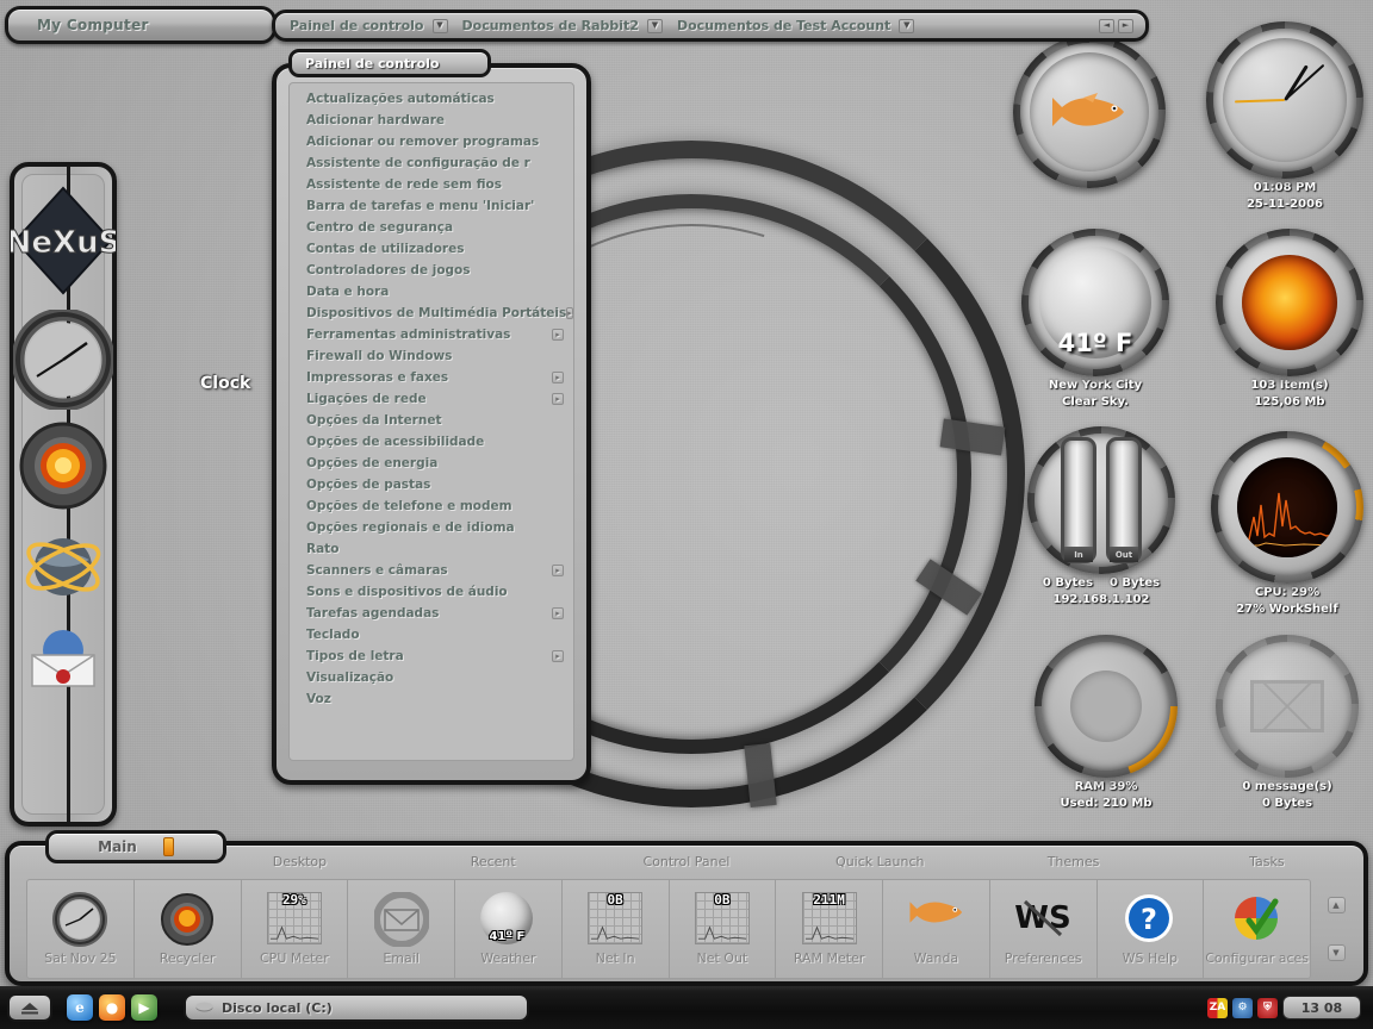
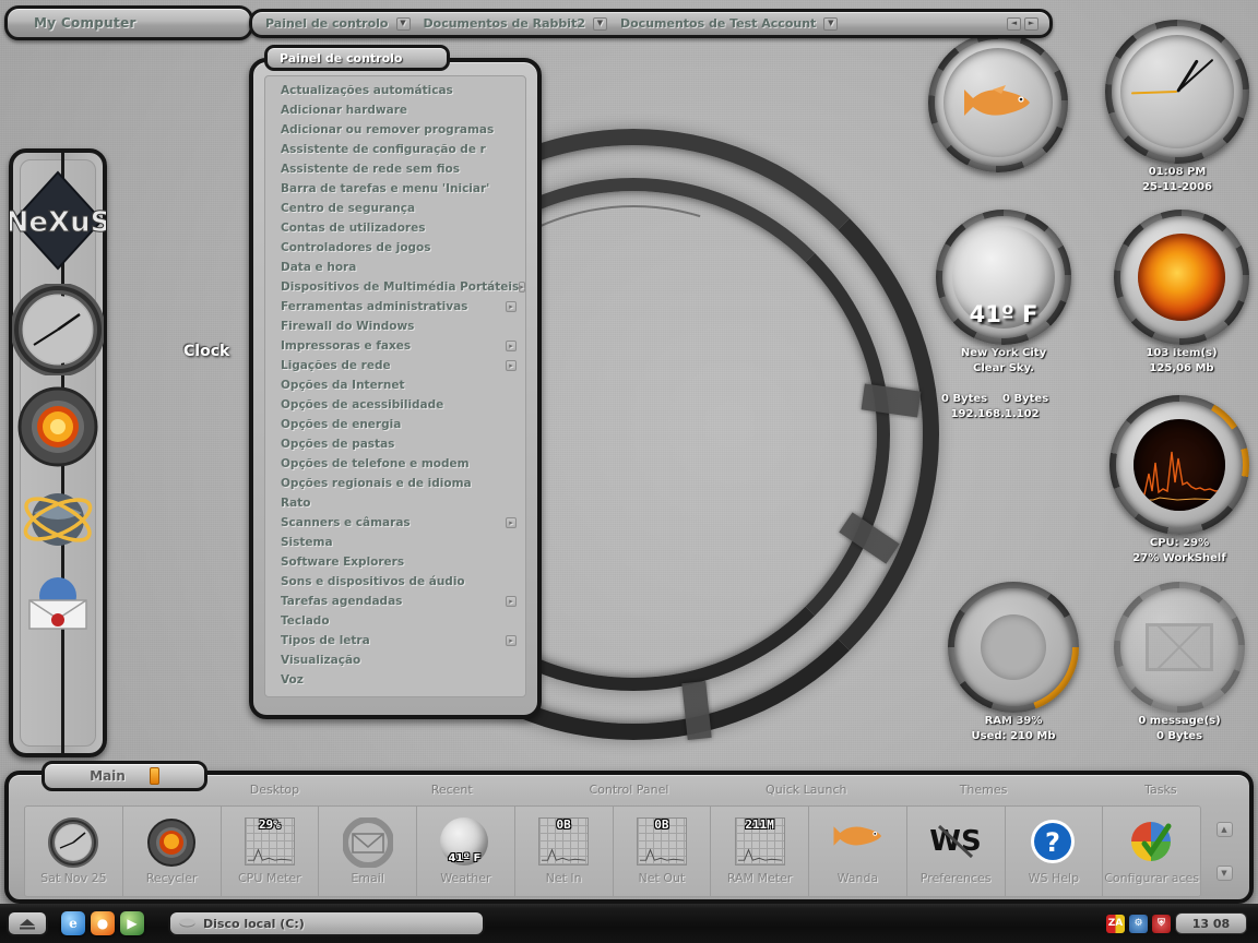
  My Computer
  Painel de controlo
  ▼
  Documentos de Rabbit2
  ▼
  Documentos de Test Account
  ▼
  ◄
  ►
  Painel de controlo
  Actualizações automáticas
  Adicionar hardware
  Adicionar ou remover programas
  Assistente de configuração de r
  Assistente de rede sem fios
  Barra de tarefas e menu 'Iniciar'
  Centro de segurança
  Contas de utilizadores
  Controladores de jogos
  Data e hora
  Dispositivos de Multimédia Portáteis
  ▸
  Ferramentas administrativas
  ▸
  Firewall do Windows
  Impressoras e faxes
  ▸
  Ligações de rede
  ▸
  Opções da Internet
  Opções de acessibilidade
  Opções de energia
  Opções de pastas
  Opções de telefone e modem
  Opções regionais e de idioma
  Rato
  Scanners e câmaras
  ▸
+ Sistema
+ Software Explorers
  Sons e dispositivos de áudio
  Tarefas agendadas
  ▸
  Teclado
  Tipos de letra
  ▸
  Visualização
  Voz
  NeXuS
  Clock
  01:08 PM
  25-11-2006
  41º F
  New York City
  Clear Sky.
  103 Item(s)
  125,06 Mb
- In
- Out
  0 Bytes 0 Bytes
  192.168.1.102
  CPU: 29%
  27% WorkShelf
  RAM 39%
  Used: 210 Mb
  0 message(s)
  0 Bytes
  Desktop
  Recent
  Control Panel
  Quick Launch
  Themes
  Tasks
  Main
  Sat Nov 25
  Recycler
  29%
  CPU Meter
  Email
  41º F
  Weather
  0B
  Net In
  0B
  Net Out
  211M
  RAM Meter
  Wanda
  WS
  Preferences
  ?
  WS Help
  Configurar aces
  ▲
  ▼
  e
  ●
  ▶
  Disco local (C:)
  ZA
  ⚙
  ⛨
  13 08
